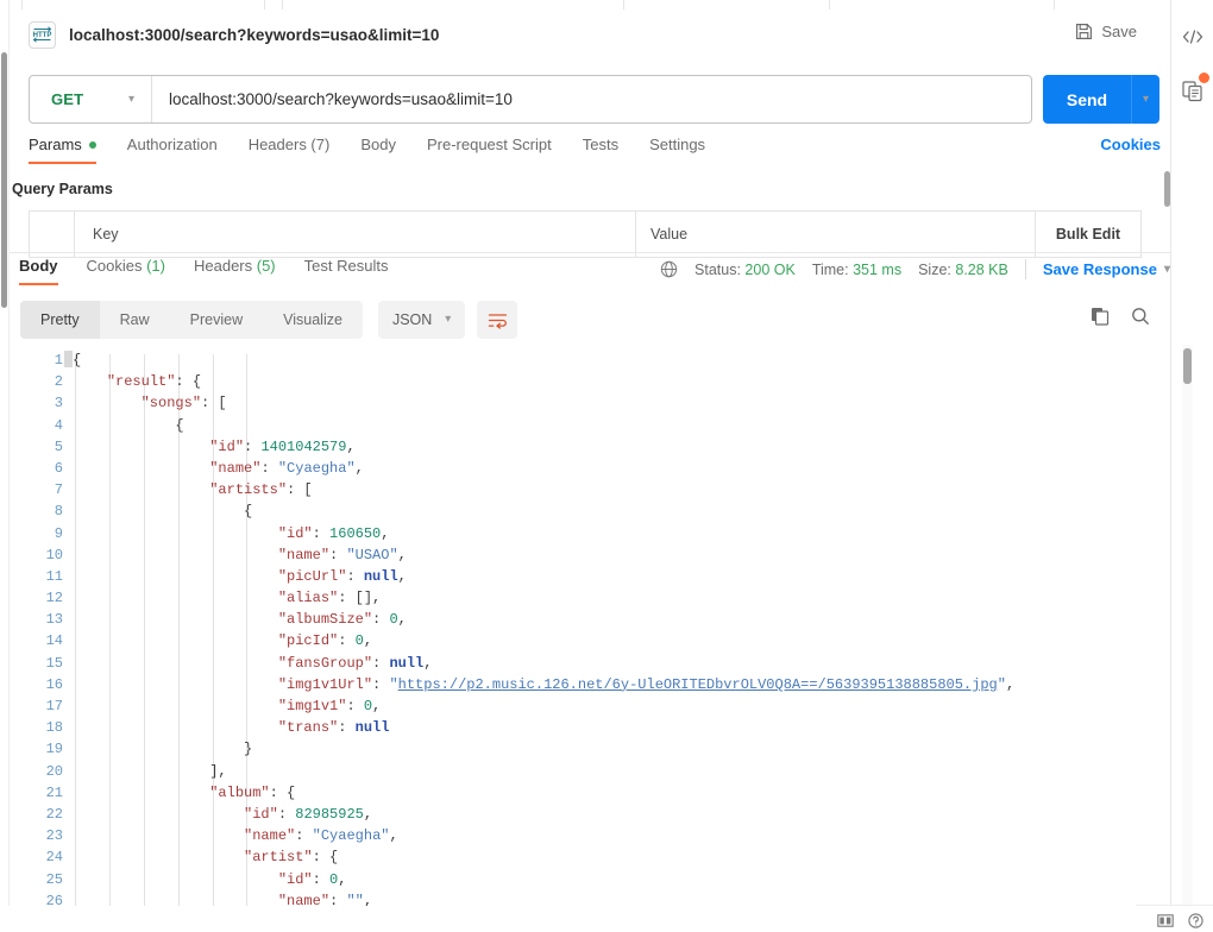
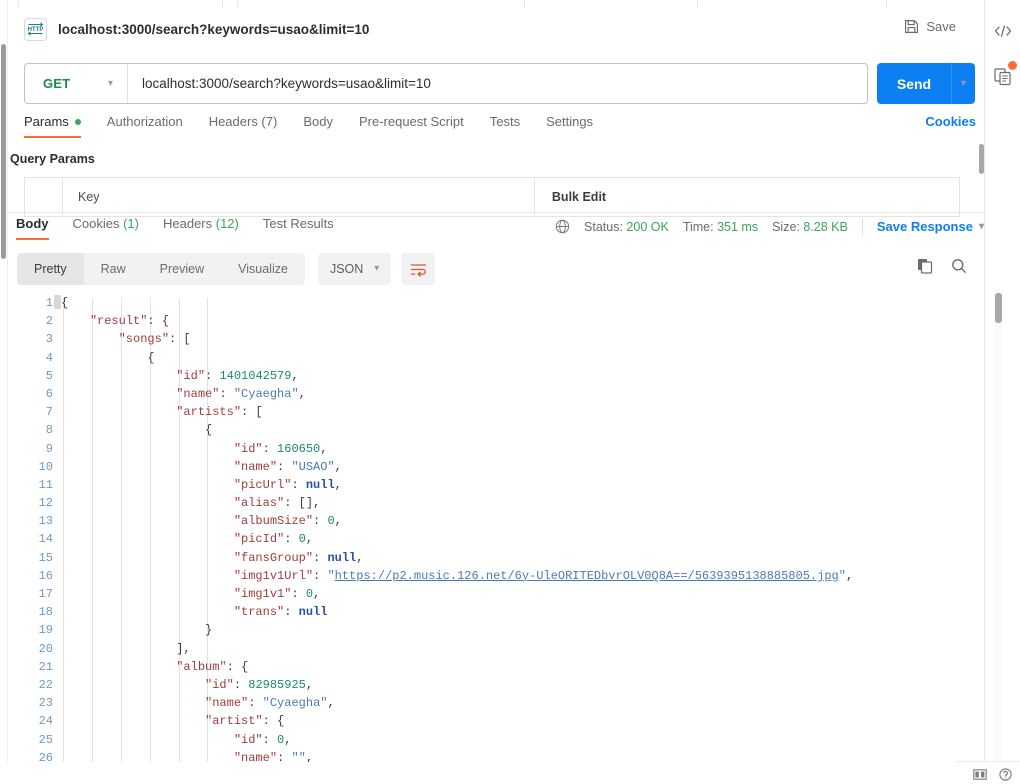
  localhost:3000/search?keywords=usao&limit=10
  Save
  GET
  ▾
  localhost:3000/search?keywords=usao&limit=10
  Send
  ▾
  Params
  Authorization
  Headers (7)
  Body
  Pre-request Script
  Tests
  Settings
  Cookies
  Query Params
  Key
- Value
  Bulk Edit
  Body
  Cookies (1)
- Headers (5)
+ Headers (12)
  Test Results
  Status: 200 OK
  Time: 351 ms
  Size: 8.28 KB
  Save Response
  ▾
  Pretty
  Raw
  Preview
  Visualize
  JSON
  ▾
  1
  2
  3
  4
  5
  6
  7
  8
  9
  10
  11
  12
  13
  14
  15
  16
  17
  18
  19
  20
  21
  22
  23
  24
  25
  26
  {
  "result": {
  "songs": [
  {
  "id": 1401042579,
  "name": "Cyaegha",
  "artists": [
  {
  "id": 160650,
  "name": "USAO",
  "picUrl": null,
  "alias": [],
  "albumSize": 0,
  "picId": 0,
  "fansGroup": null,
  "img1v1Url": "https://p2.music.126.net/6y-UleORITEDbvrOLV0Q8A==/5639395138885805.jpg",
  "img1v1": 0,
  "trans": null
  }
  ],
  "album": {
  "id": 82985925,
  "name": "Cyaegha",
  "artist": {
  "id": 0,
  "name": "",
